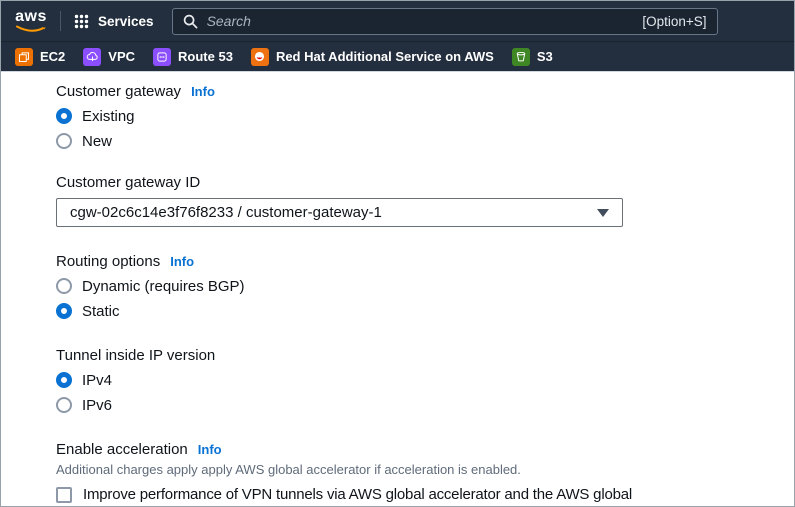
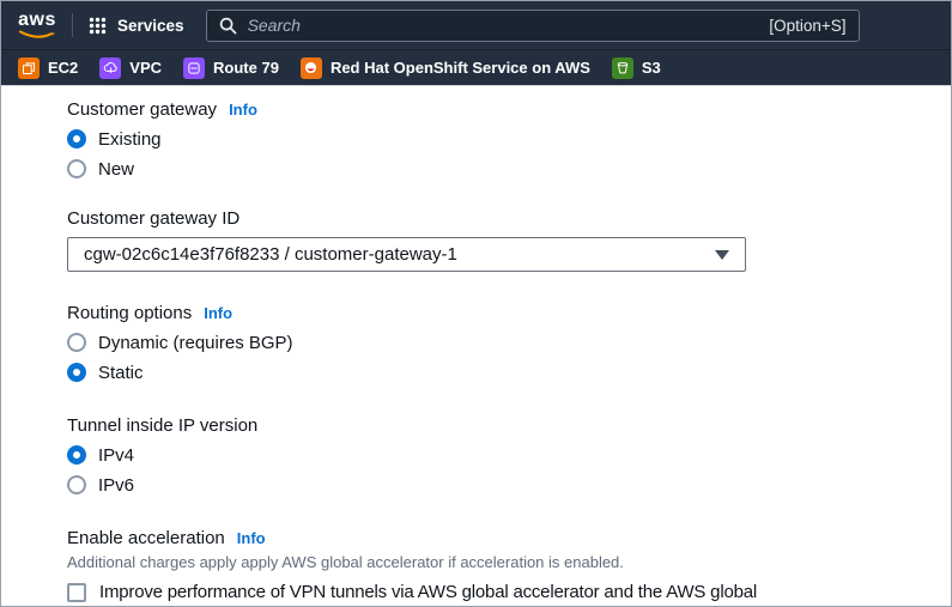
  aws
  Services
  Search
  [Option+S]
  EC2
  VPC
- Route 53
+ Route 79
- Red Hat Additional Service on AWS
+ Red Hat OpenShift Service on AWS
  S3
  Customer gateway
  Info
  Existing
  New
  Customer gateway ID
  cgw-02c6c14e3f76f8233 / customer-gateway-1
  Routing options
  Info
  Dynamic (requires BGP)
  Static
  Tunnel inside IP version
  IPv4
  IPv6
  Enable acceleration
  Info
  Additional charges apply apply AWS global accelerator if acceleration is enabled.
  Improve performance of VPN tunnels via AWS global accelerator and the AWS global
